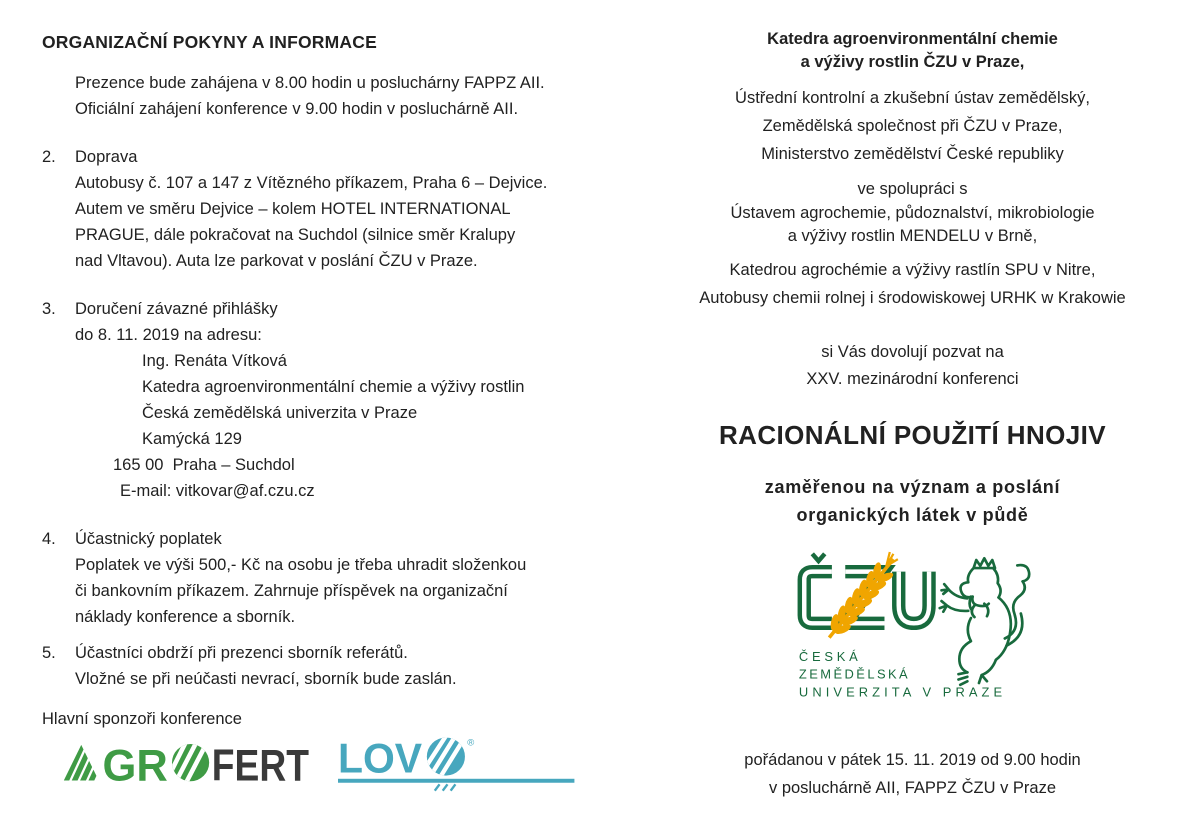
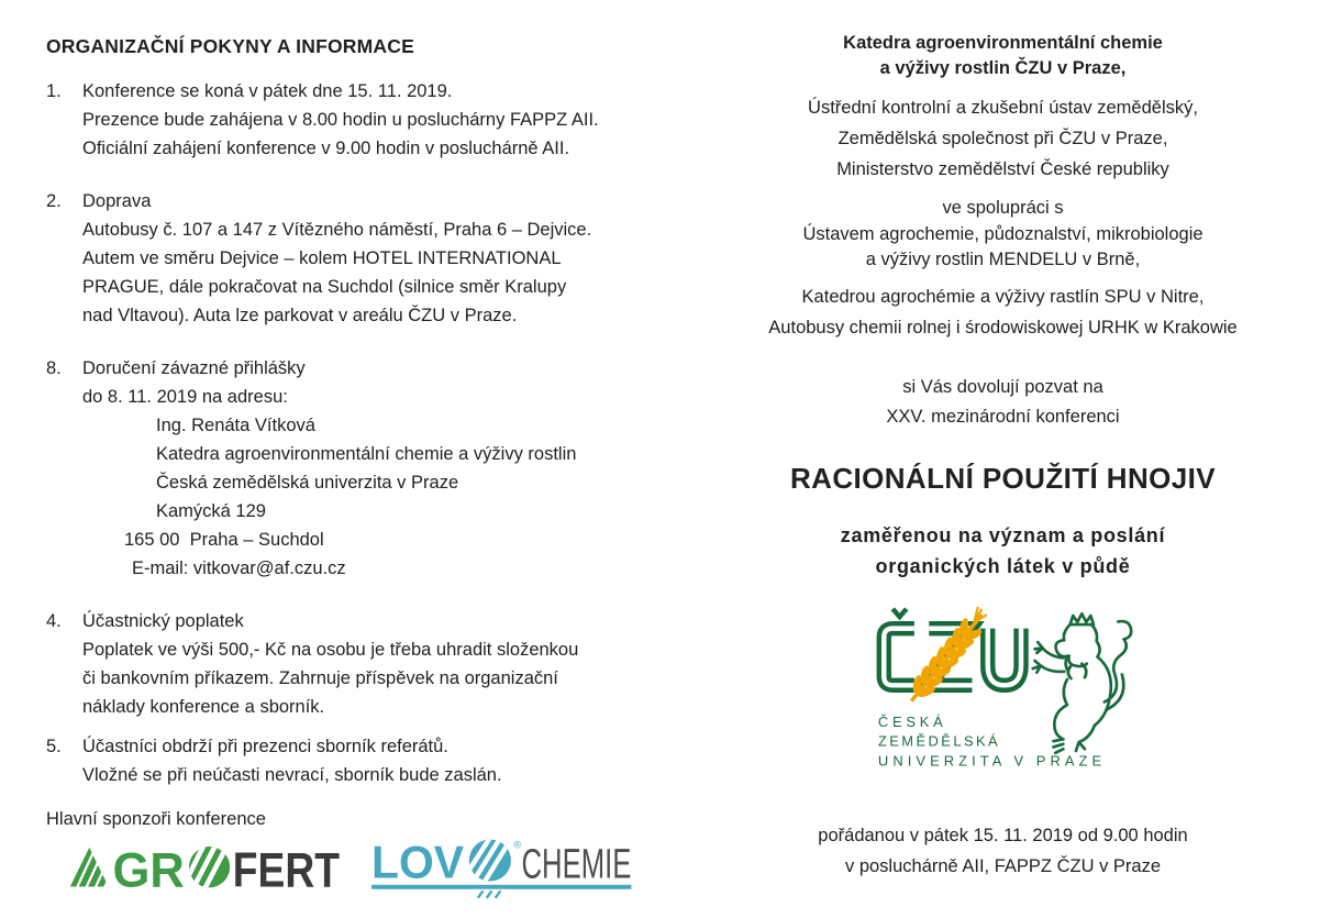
  ORGANIZAČNÍ POKYNY A INFORMACE
+ 1.
+ Konference se koná v pátek dne 15. 11. 2019.
  Prezence bude zahájena v 8.00 hodin u posluchárny FAPPZ AII.
  Oficiální zahájení konference v 9.00 hodin v posluchárně AII.
  2.
  Doprava
- Autobusy č. 107 a 147 z Vítězného příkazem, Praha 6 – Dejvice.
+ Autobusy č. 107 a 147 z Vítězného náměstí, Praha 6 – Dejvice.
  Autem ve směru Dejvice – kolem HOTEL INTERNATIONAL
  PRAGUE, dále pokračovat na Suchdol (silnice směr Kralupy
- nad Vltavou). Auta lze parkovat v poslání ČZU v Praze.
+ nad Vltavou). Auta lze parkovat v areálu ČZU v Praze.
- 3.
+ 8.
  Doručení závazné přihlášky
  do 8. 11. 2019 na adresu:
  Ing. Renáta Vítková
  Katedra agroenvironmentální chemie a výživy rostlin
  Česká zemědělská univerzita v Praze
  Kamýcká 129
  165 00 Praha – Suchdol
  E-mail: vitkovar@af.czu.cz
  4.
  Účastnický poplatek
  Poplatek ve výši 500,- Kč na osobu je třeba uhradit složenkou
  či bankovním příkazem. Zahrnuje příspěvek na organizační
  náklady konference a sborník.
  5.
  Účastníci obdrží při prezenci sborník referátů.
  Vložné se při neúčasti nevrací, sborník bude zaslán.
  Hlavní sponzoři konference
  GR
  FERT
  LOV
  ®
+ CHEMIE
  Katedra agroenvironmentální chemie
  a výživy rostlin ČZU v Praze,
  Ústřední kontrolní a zkušební ústav zemědělský,
  Zemědělská společnost při ČZU v Praze,
  Ministerstvo zemědělství České republiky
  ve spolupráci s
  Ústavem agrochemie, půdoznalství, mikrobiologie
  a výživy rostlin MENDELU v Brně,
  Katedrou agrochémie a výživy rastlín SPU v Nitre,
  Autobusy chemii rolnej i środowiskowej URHK w Krakowie
  si Vás dovolují pozvat na
  XXV. mezinárodní konferenci
  RACIONÁLNÍ POUŽITÍ HNOJIV
  zaměřenou na význam a poslání
  organických látek v půdě
  ČESKÁ
  ZEMĚDĚLSKÁ
  UNIVERZITA V PRAZE
  pořádanou v pátek 15. 11. 2019 od 9.00 hodin
  v posluchárně AII, FAPPZ ČZU v Praze
